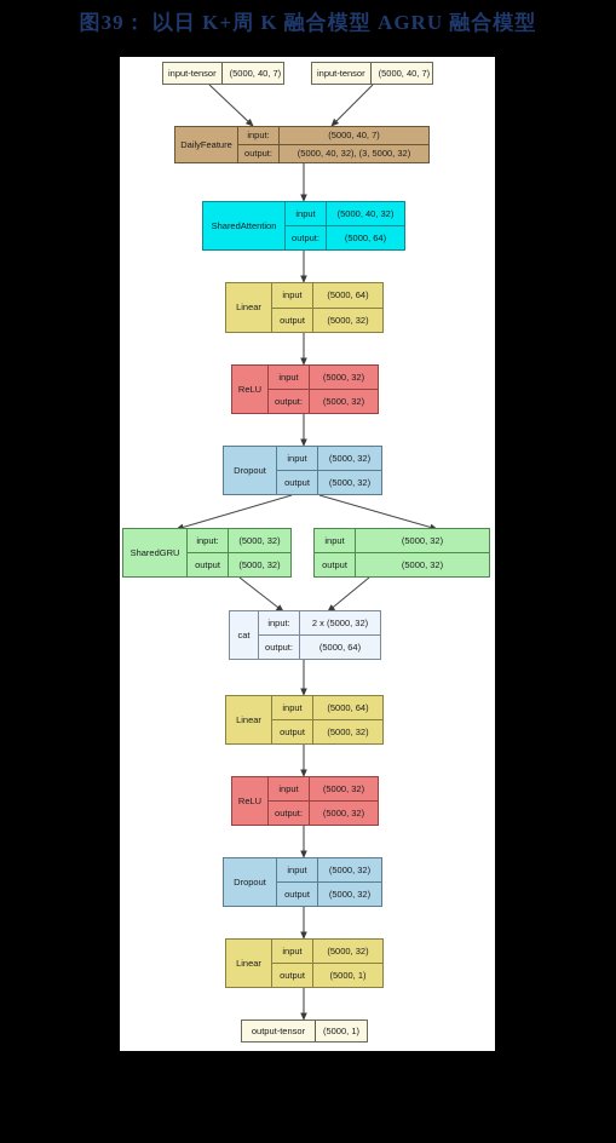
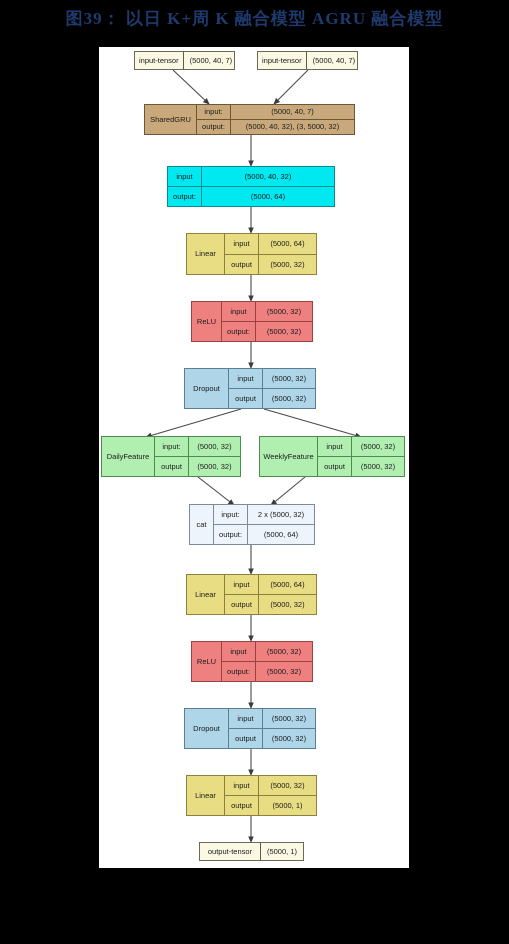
  图39： 以日 K+周 K 融合模型 AGRU 融合模型
  input-tensor
  (5000, 40, 7)
  input-tensor
  (5000, 40, 7)
- DailyFeature
+ SharedGRU
  input:
  (5000, 40, 7)
  output:
  (5000, 40, 32), (3, 5000, 32)
- SharedAttention
  input
  (5000, 40, 32)
  output:
  (5000, 64)
  Linear
  input
  (5000, 64)
  output
  (5000, 32)
  ReLU
  input
  (5000, 32)
  output:
  (5000, 32)
  Dropout
  input
  (5000, 32)
  output
  (5000, 32)
- SharedGRU
+ DailyFeature
  input:
  (5000, 32)
  output
  (5000, 32)
+ WeeklyFeature
  input
  (5000, 32)
  output
  (5000, 32)
  cat
  input:
  2 x (5000, 32)
  output:
  (5000, 64)
  Linear
  input
  (5000, 64)
  output
  (5000, 32)
  ReLU
  input
  (5000, 32)
  output:
  (5000, 32)
  Dropout
  input
  (5000, 32)
  output
  (5000, 32)
  Linear
  input
  (5000, 32)
  output
  (5000, 1)
  output-tensor
  (5000, 1)
